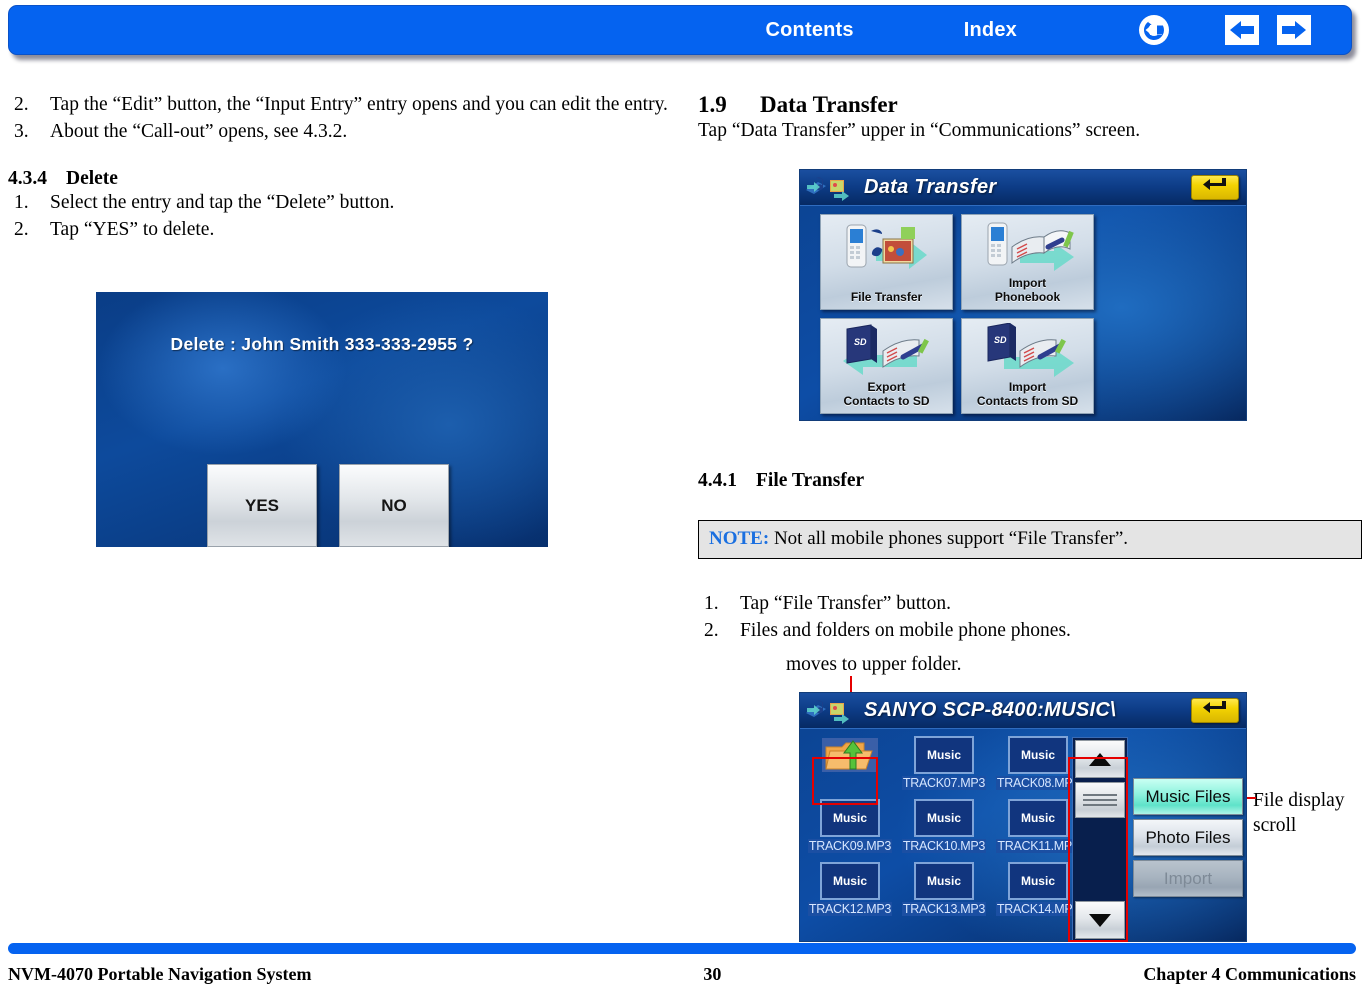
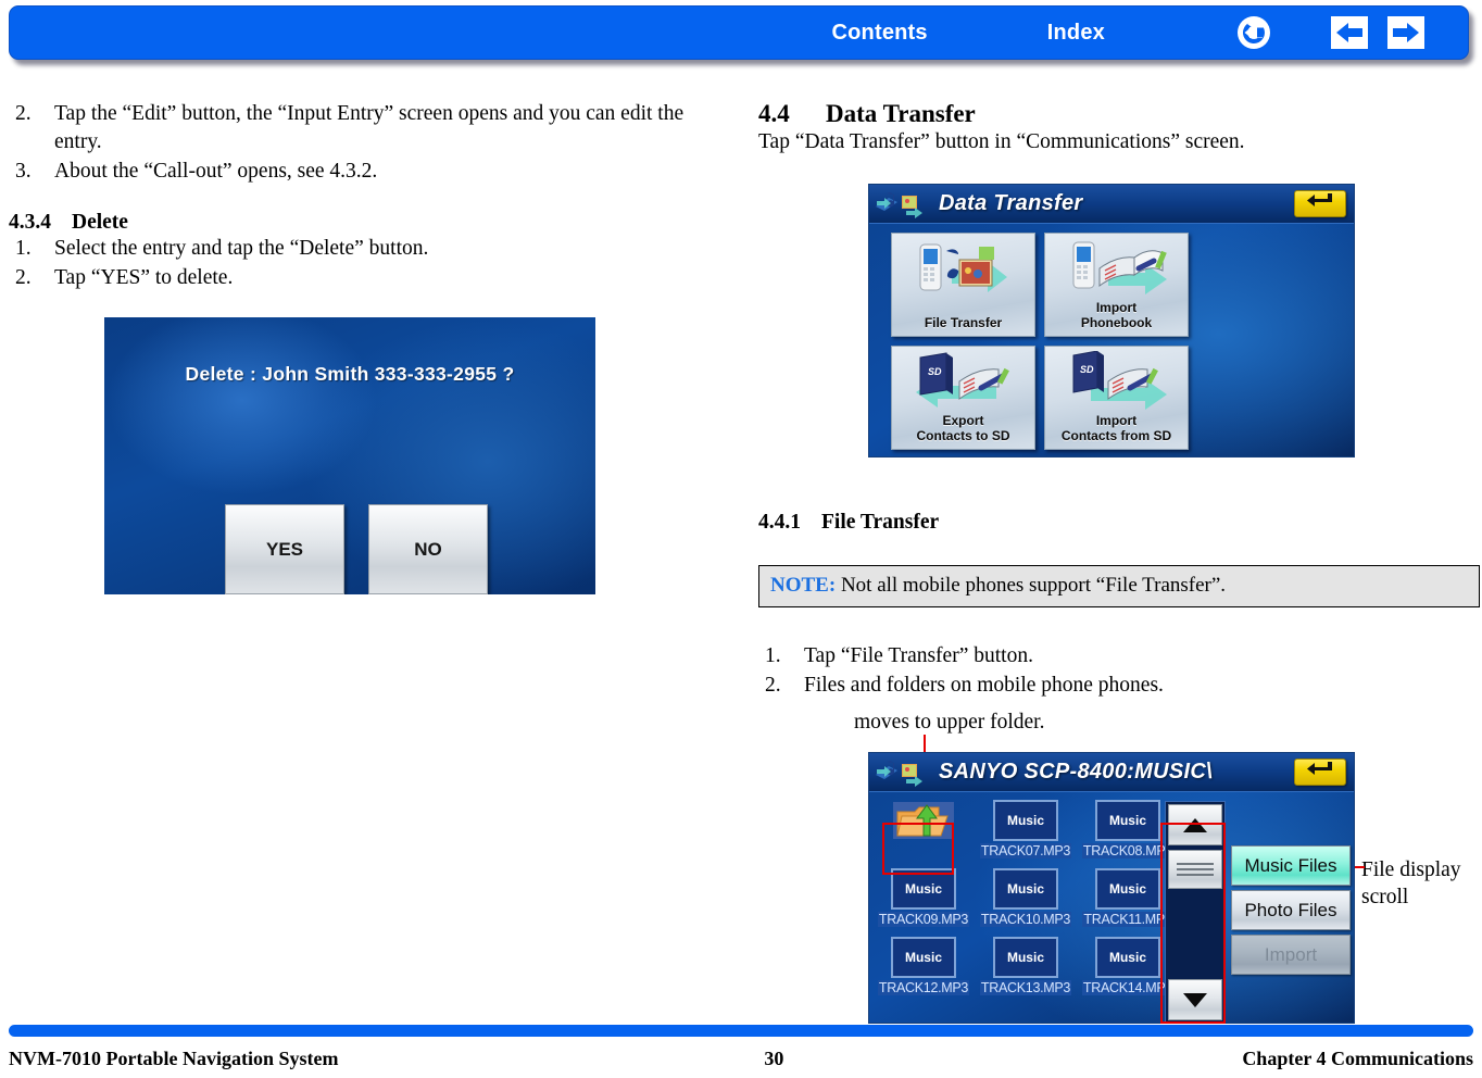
  Contents
  Index
  2.
- Tap the “Edit” button, the “Input Entry” entry opens and you can edit the entry.
+ Tap the “Edit” button, the “Input Entry” screen opens and you can edit the entry.
  3.
  About the “Call-out” opens, see 4.3.2.
  4.3.4 Delete
  1.
  Select the entry and tap the “Delete” button.
  2.
  Tap “YES” to delete.
  Delete : John Smith 333-333-2955 ?
  YES
  NO
- 1.9 Data Transfer
+ 4.4 Data Transfer
- Tap “Data Transfer” upper in “Communications” screen.
+ Tap “Data Transfer” button in “Communications” screen.
  Data Transfer
  File Transfer
  Import
  Phonebook
  SD
  Export
  Contacts to SD
  SD
  Import
  Contacts from SD
  4.4.1 File Transfer
  NOTE: Not all mobile phones support “File Transfer”.
  1.
  Tap “File Transfer” button.
  2.
  Files and folders on mobile phone phones.
  moves to upper folder.
  File display
  scroll
  SANYO SCP-8400:MUSIC\
  Music
  Music
  TRACK07.MP3
  TRACK08.MP
  Music
  Music
  Music
  TRACK09.MP3
  TRACK10.MP3
  TRACK11.MP
  Music
  Music
  Music
  TRACK12.MP3
  TRACK13.MP3
  TRACK14.MP
  Music Files
  Photo Files
  Import
- NVM-4070 Portable Navigation System
+ NVM-7010 Portable Navigation System
  30
  Chapter 4 Communications
